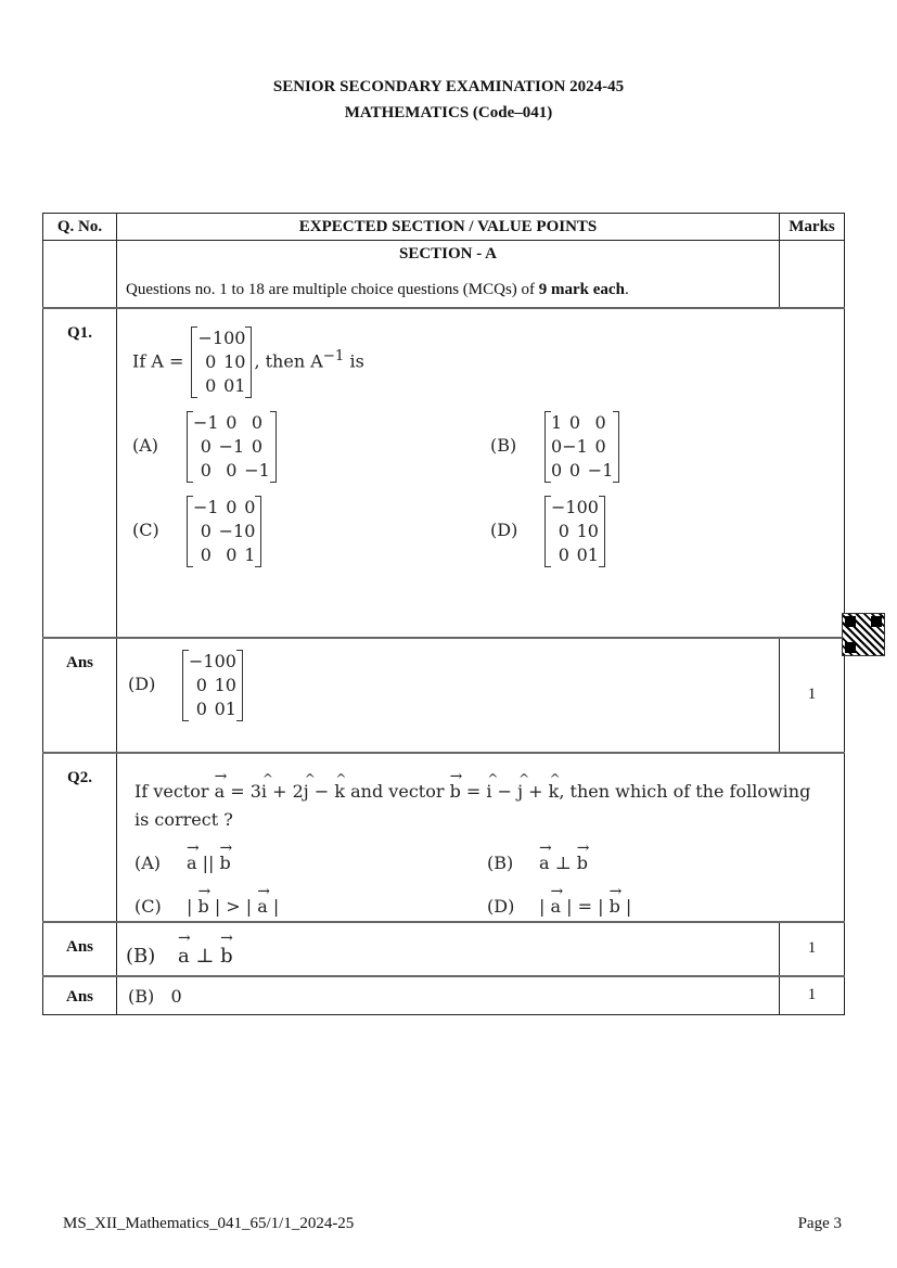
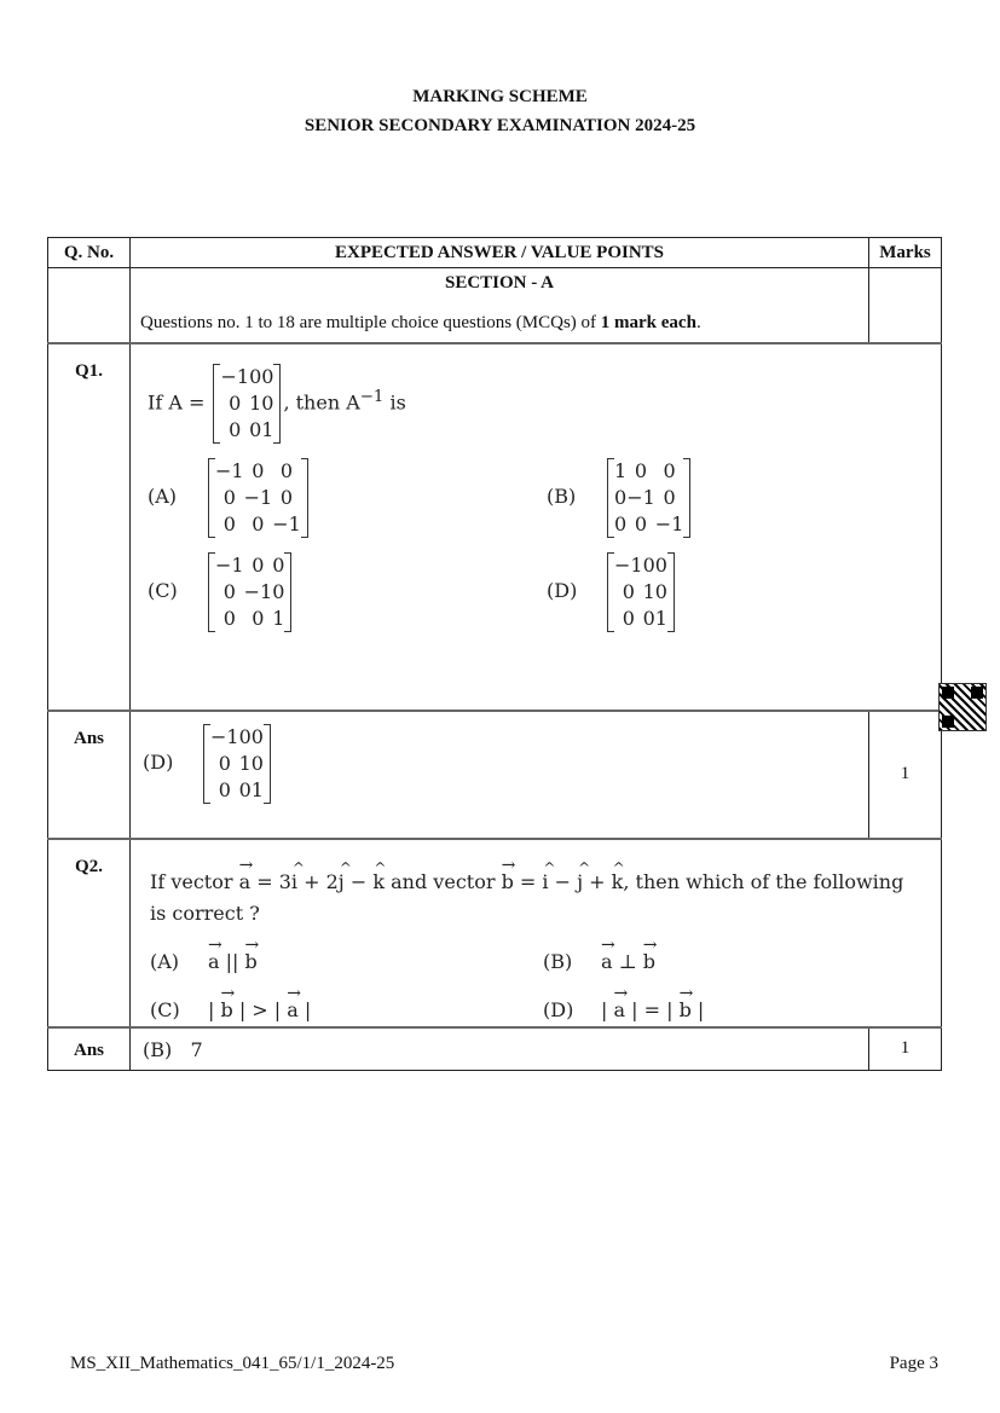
+ MARKING SCHEME
- SENIOR SECONDARY EXAMINATION 2024-45
+ SENIOR SECONDARY EXAMINATION 2024-25
- MATHEMATICS (Code–041)
- Q. No.	EXPECTED SECTION / VALUE POINTS	Marks
+ Q. No.	EXPECTED ANSWER / VALUE POINTS	Marks
- 	SECTION - A Questions no. 1 to 18 are multiple choice questions (MCQs) of 9 mark each.
+ 	SECTION - A Questions no. 1 to 18 are multiple choice questions (MCQs) of 1 mark each.
  Q1.	If A =
  −1	0	0
  0	1	0
  0	0	1
  	, then A−1 is (A)
  −1	0	0
  0	−1	0
  0	0	−1
  	(B)
  1	0	0
  0	−1	0
  0	0	−1
  	(C)
  −1	0	0
  0	−1	0
  0	0	1
  	(D)
  −1	0	0
  0	1	0
  0	0	1
  Ans	(D)
  −1	0	0
  0	1	0
  0	0	1
  		1
  Q2.	If vector a = 3i + 2j − k and vector b = i − j + k, then which of the following is correct ? (A) a || b (B) a ⊥ b (C) | b | > | a | (D) | a | = | b |
- Ans	(B) a ⊥ b	1
- Ans	(B) 0	1
+ Ans	(B) 7	1
  MS_XII_Mathematics_041_65/1/1_2024-25
  Page 3
